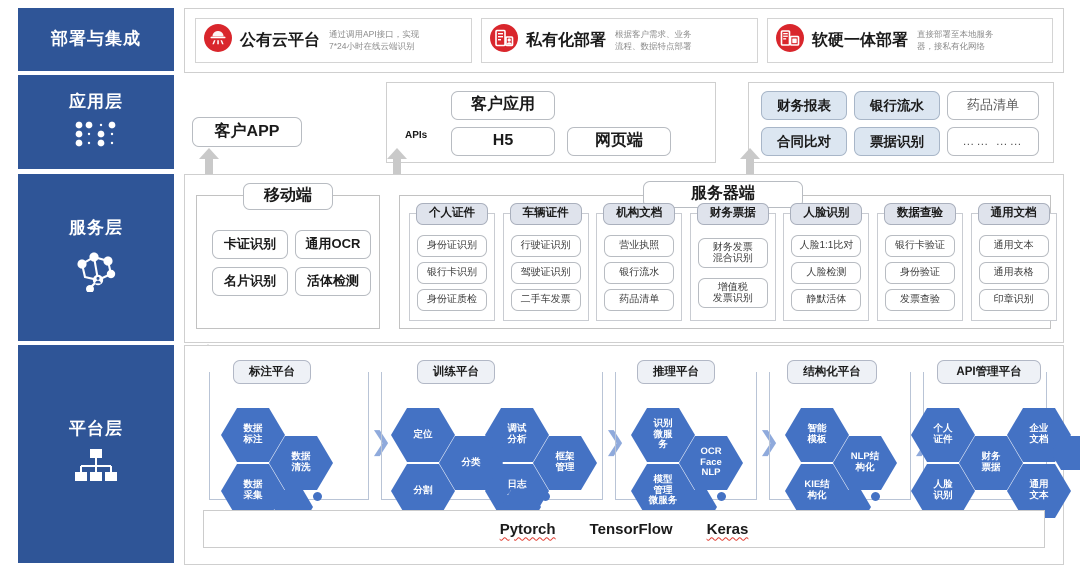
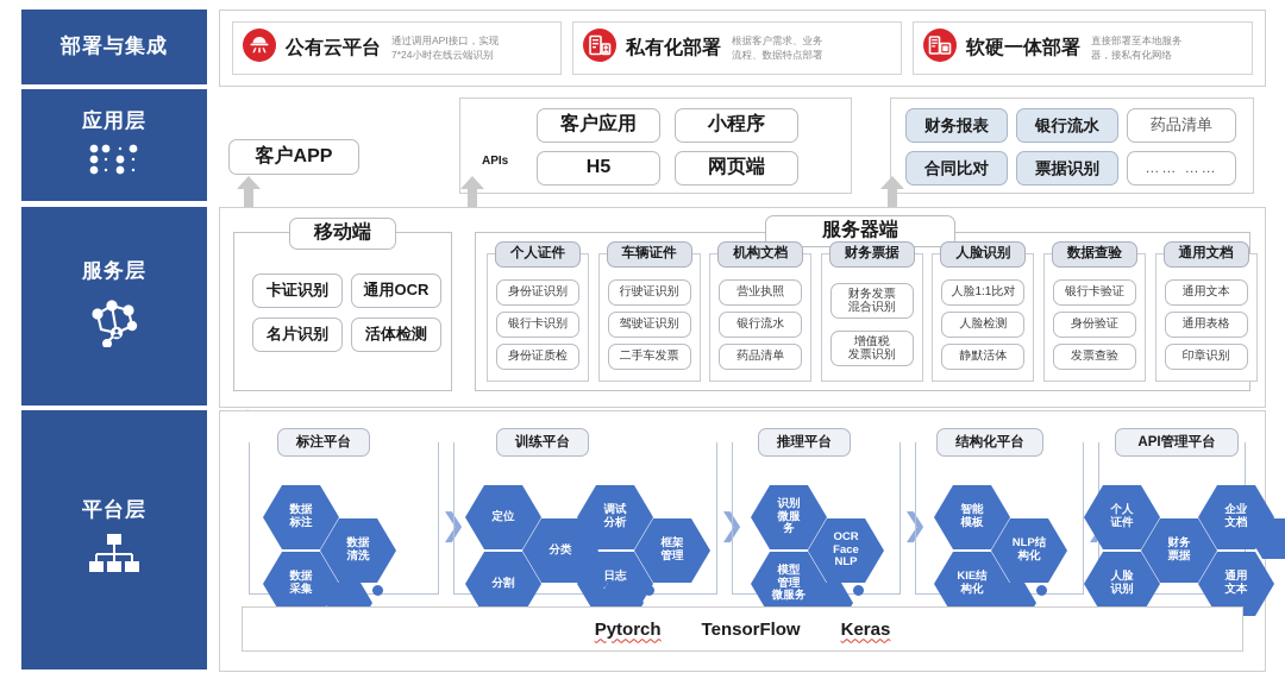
  部署与集成
  应用层
  服务层
  平台层
  公有云平台
  通过调用API接口，实现
  7*24小时在线云端识别
  私有化部署
  根据客户需求、业务
  流程、数据特点部署
  软硬一体部署
  直接部署至本地服务
  器，接私有化网络
  客户APP
  APIs
  客户应用
+ 小程序
  H5
  网页端
  财务报表
  银行流水
  药品清单
  合同比对
  票据识别
  …… ……
  移动端
  卡证识别
  通用OCR
  名片识别
  活体检测
  服务器端
  个人证件
  身份证识别
  银行卡识别
  身份证质检
  车辆证件
  行驶证识别
  驾驶证识别
  二手车发票
  机构文档
  营业执照
  银行流水
  药品清单
  财务票据
  财务发票
  混合识别
  增值税
  发票识别
  人脸识别
  人脸1:1比对
  人脸检测
  静默活体
  数据查验
  银行卡验证
  身份验证
  发票查验
  通用文档
  通用文本
  通用表格
  印章识别
  标注平台
  数据
  标注
  数据
  清洗
  数据
  采集
  ❯
  训练平台
  定位
  分类
  分割
  调试
  分析
  日志
  框架
  管理
  ❯
  推理平台
  识别
  微服
  务
  OCR
  Face
  NLP
  模型
  管理
  微服务
  ❯
  结构化平台
  智能
  模板
  NLP结
  构化
  KIE结
  构化
  API管理平台
  个人
  证件
  财务
  票据
  人脸
  识别
  企业
  文档
  通用
  文本
  Pytorch
  TensorFlow
  Keras
